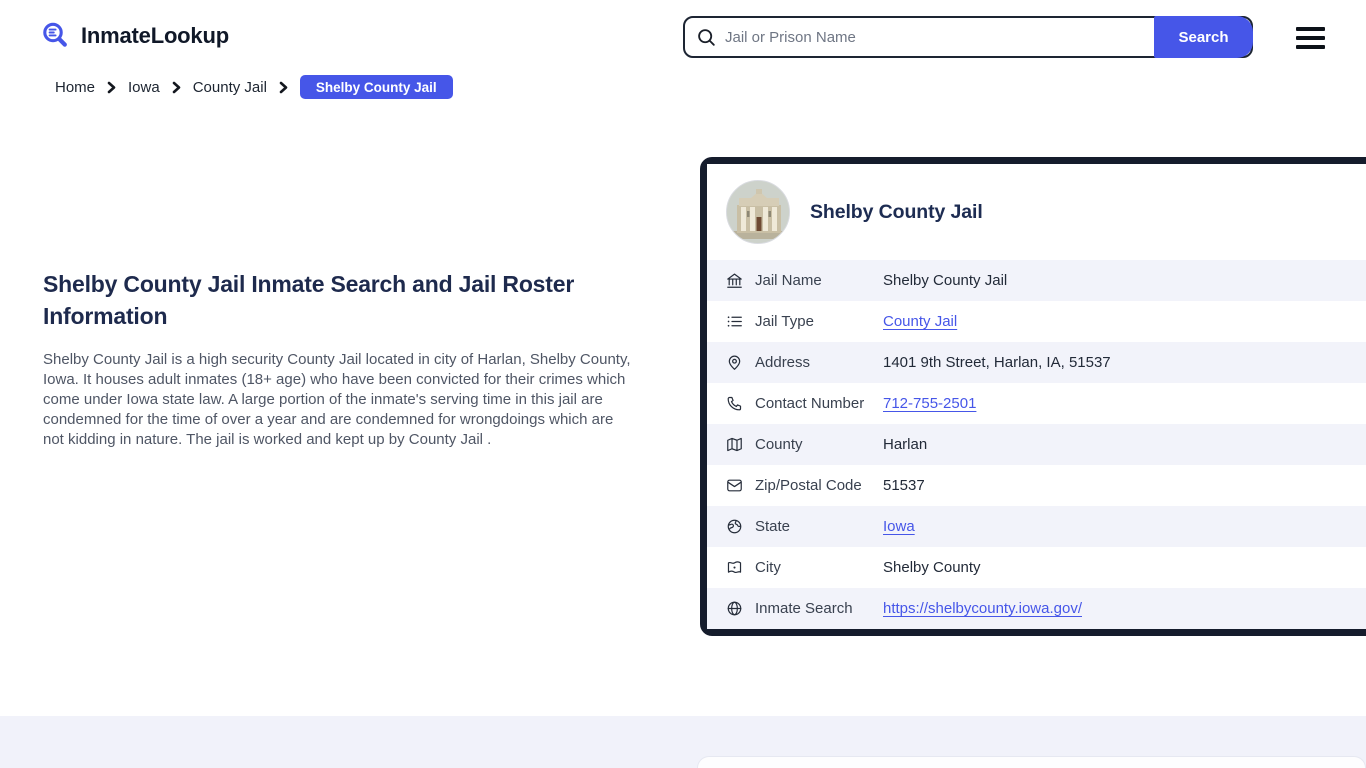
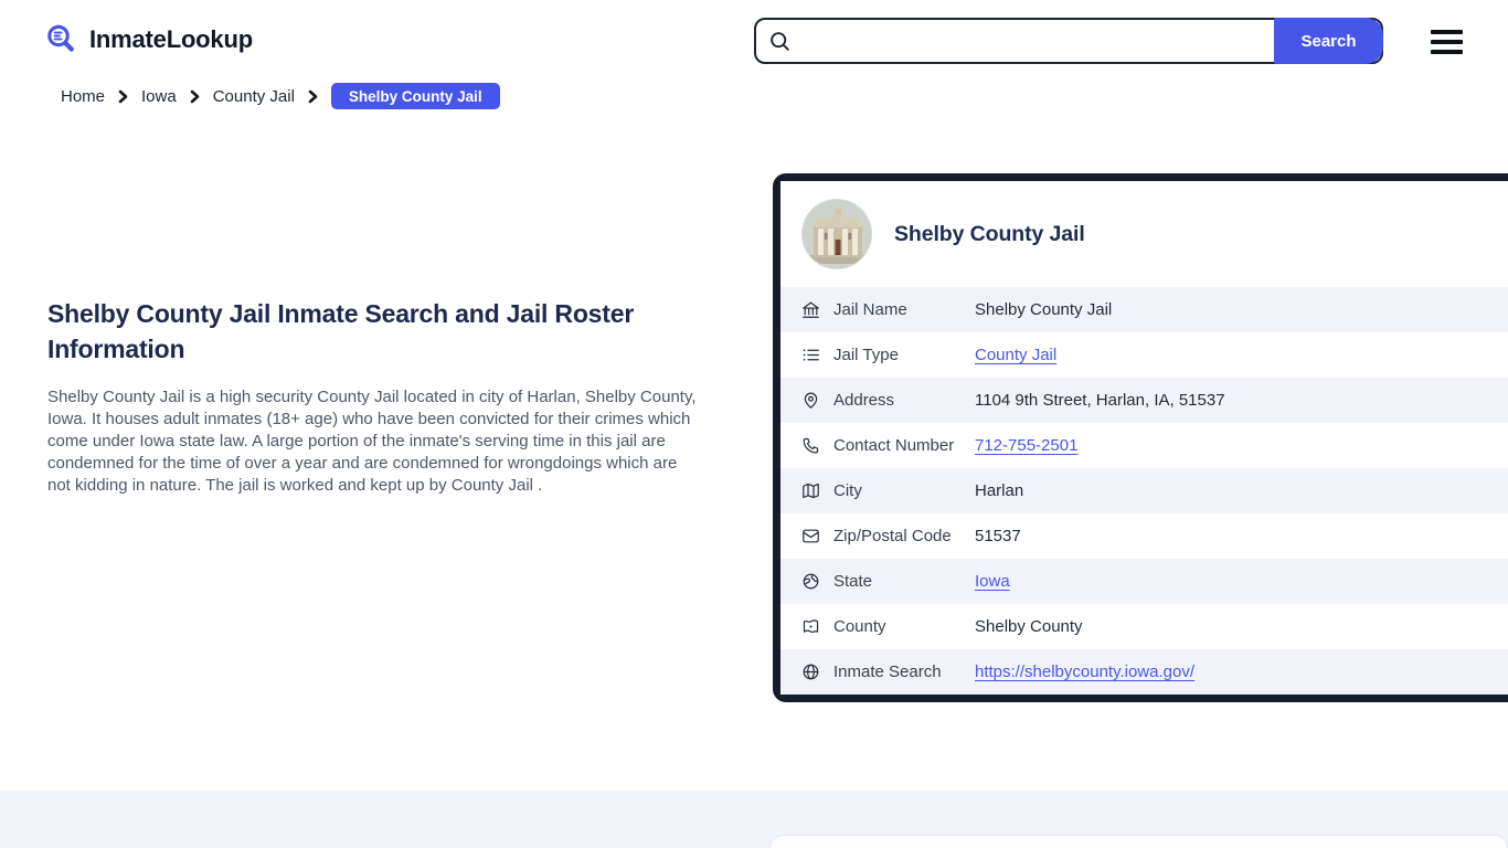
  InmateLookup
- Jail or Prison Name
  Search
  Home
  Iowa
  County Jail
  Shelby County Jail
  Shelby County Jail Inmate Search and Jail Roster Information
  Shelby County Jail is a high security County Jail located in city of Harlan, Shelby County, Iowa. It houses adult inmates (18+ age) who have been convicted for their crimes which come under Iowa state law. A large portion of the inmate's serving time in this jail are condemned for the time of over a year and are condemned for wrongdoings which are not kidding in nature. The jail is worked and kept up by County Jail .
  Shelby County Jail
  Jail Name
  Shelby County Jail
  Jail Type
  County Jail
  Address
- 1401 9th Street, Harlan, IA, 51537
+ 1104 9th Street, Harlan, IA, 51537
  Contact Number
  712-755-2501
- County
+ City
  Harlan
  Zip/Postal Code
  51537
  State
  Iowa
- City
+ County
  Shelby County
  Inmate Search
  https://shelbycounty.iowa.gov/
